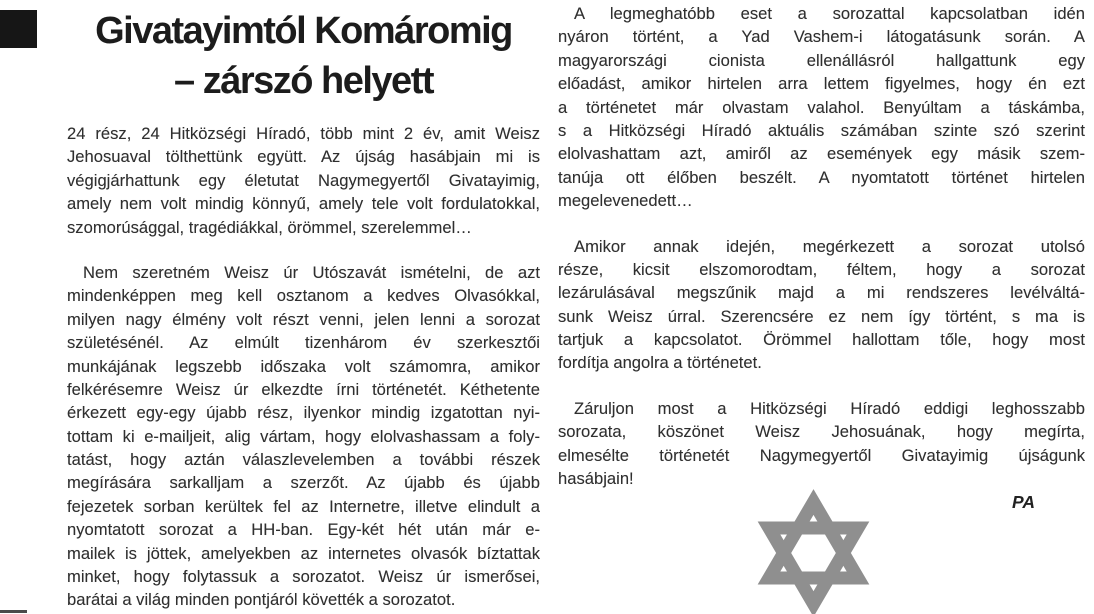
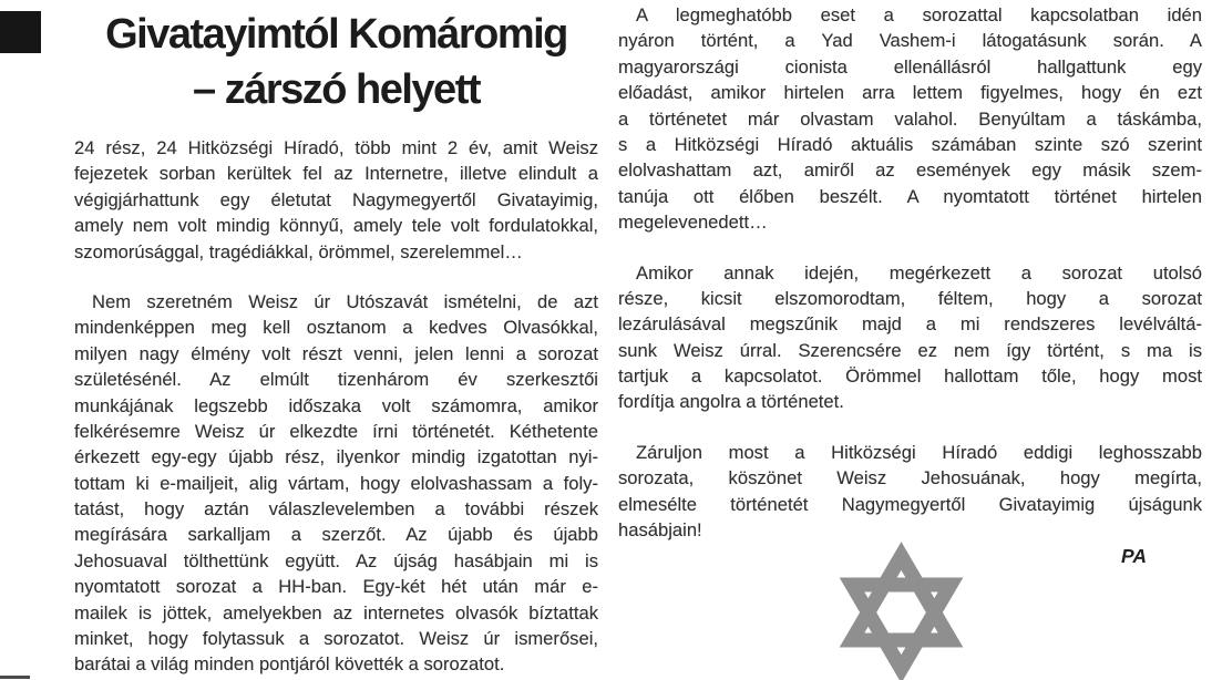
  Givatayimtól Komáromig
  – zárszó helyett
  24 rész, 24 Hitközségi Híradó, több mint 2 év, amit Weisz
- Jehosuaval tölthettünk együtt. Az újság hasábjain mi is
+ fejezetek sorban kerültek fel az Internetre, illetve elindult a
  végigjárhattunk egy életutat Nagymegyertől Givatayimig,
  amely nem volt mindig könnyű, amely tele volt fordulatokkal,
  szomorúsággal, tragédiákkal, örömmel, szerelemmel…
  Nem szeretném Weisz úr Utószavát ismételni, de azt
  mindenképpen meg kell osztanom a kedves Olvasókkal,
  milyen nagy élmény volt részt venni, jelen lenni a sorozat
  születésénél. Az elmúlt tizenhárom év szerkesztői
  munkájának legszebb időszaka volt számomra, amikor
  felkérésemre Weisz úr elkezdte írni történetét. Kéthetente
  érkezett egy-egy újabb rész, ilyenkor mindig izgatottan nyi-
  tottam ki e-mailjeit, alig vártam, hogy elolvashassam a foly-
  tatást, hogy aztán válaszlevelemben a további részek
  megírására sarkalljam a szerzőt. Az újabb és újabb
- fejezetek sorban kerültek fel az Internetre, illetve elindult a
+ Jehosuaval tölthettünk együtt. Az újság hasábjain mi is
  nyomtatott sorozat a HH-ban. Egy-két hét után már e-
  mailek is jöttek, amelyekben az internetes olvasók bíztattak
  minket, hogy folytassuk a sorozatot. Weisz úr ismerősei,
  barátai a világ minden pontjáról követték a sorozatot.
  A legmeghatóbb eset a sorozattal kapcsolatban idén
  nyáron történt, a Yad Vashem-i látogatásunk során. A
  magyarországi cionista ellenállásról hallgattunk egy
  előadást, amikor hirtelen arra lettem figyelmes, hogy én ezt
  a történetet már olvastam valahol. Benyúltam a táskámba,
  s a Hitközségi Híradó aktuális számában szinte szó szerint
  elolvashattam azt, amiről az események egy másik szem-
  tanúja ott élőben beszélt. A nyomtatott történet hirtelen
  megelevenedett…
  Amikor annak idején, megérkezett a sorozat utolsó
  része, kicsit elszomorodtam, féltem, hogy a sorozat
  lezárulásával megszűnik majd a mi rendszeres levélváltá-
  sunk Weisz úrral. Szerencsére ez nem így történt, s ma is
  tartjuk a kapcsolatot. Örömmel hallottam tőle, hogy most
  fordítja angolra a történetet.
  Záruljon most a Hitközségi Híradó eddigi leghosszabb
  sorozata, köszönet Weisz Jehosuának, hogy megírta,
  elmesélte történetét Nagymegyertől Givatayimig újságunk
  hasábjain!
  PA
